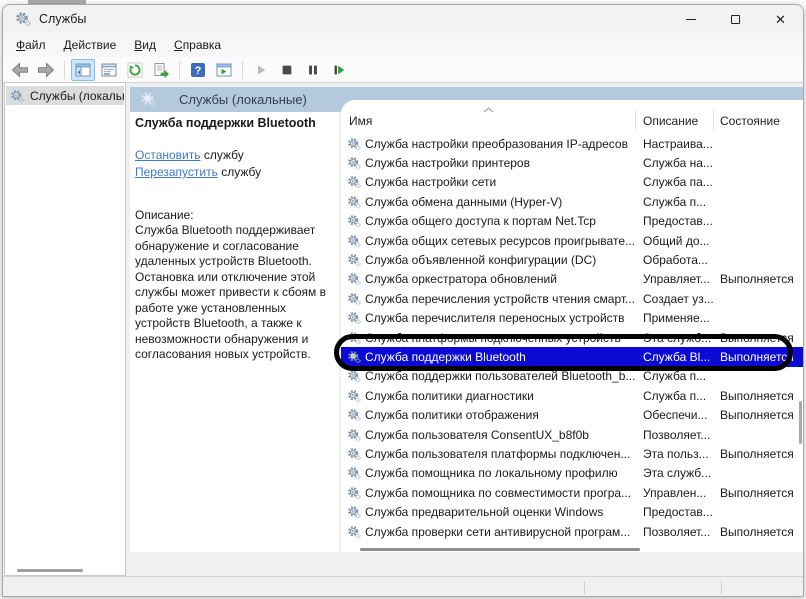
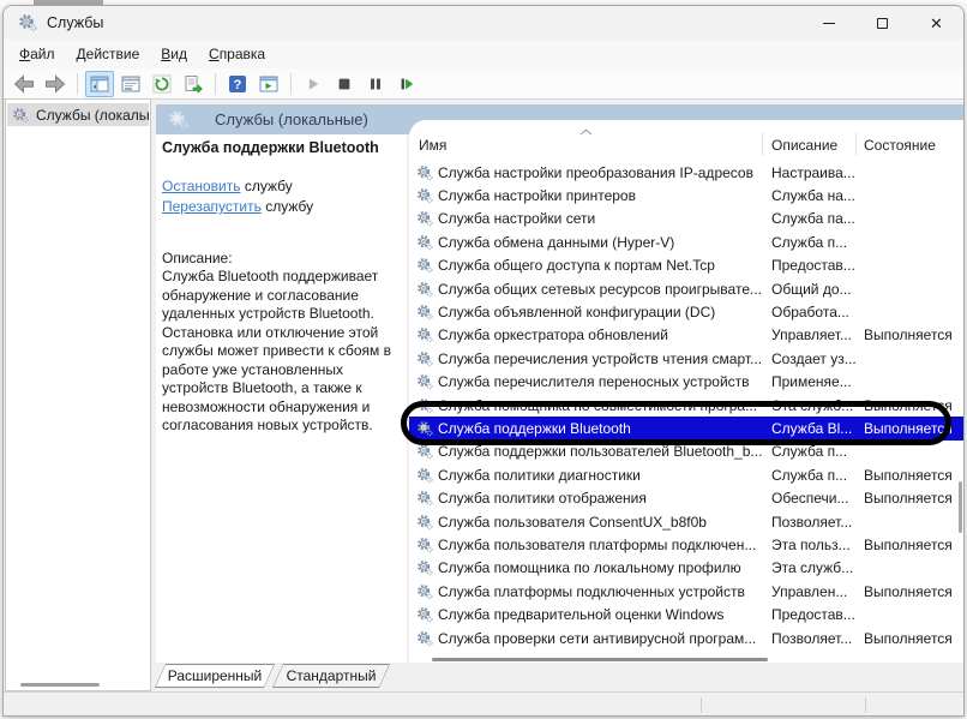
  Службы
  ✕
  Файл
  Действие
  Вид
  Справка
  ?
  Службы (локаль
  Службы (локальные)
  Служба поддержки Bluetooth
  Остановить службу
  Перезапустить службу
  Описание:
  Служба Bluetooth поддерживает обнаружение и согласование удаленных устройств Bluetooth. Остановка или отключение этой службы может привести к сбоям в работе уже установленных устройств Bluetooth, а также к невозможности обнаружения и согласования новых устройств.
  Имя
  Описание
  Состояние
  Служба настройки преобразования IP-адресов
  Настраива...
  Служба настройки принтеров
  Служба на...
  Служба настройки сети
  Служба па...
  Служба обмена данными (Hyper-V)
  Служба п...
  Служба общего доступа к портам Net.Tcp
  Предостав...
  Служба общих сетевых ресурсов проигрывате...
  Общий до...
  Служба объявленной конфигурации (DC)
  Обработа...
  Служба оркестратора обновлений
  Управляет...
  Выполняется
  Служба перечисления устройств чтения смарт...
  Создает уз...
  Служба перечислителя переносных устройств
  Применяе...
- Служба платформы подключенных устройств
+ Служба помощника по совместимости програ...
  Эта служб...
  Выполняется
  Служба поддержки Bluetooth
  Служба Bl...
  Выполняется
  Служба поддержки пользователей Bluetooth_b...
  Служба п...
  Служба политики диагностики
  Служба п...
  Выполняется
  Служба политики отображения
  Обеспечи...
  Выполняется
  Служба пользователя ConsentUX_b8f0b
  Позволяет...
  Служба пользователя платформы подключен...
  Эта польз...
  Выполняется
  Служба помощника по локальному профилю
  Эта служб...
- Служба помощника по совместимости програ...
+ Служба платформы подключенных устройств
  Управлен...
  Выполняется
  Служба предварительной оценки Windows
  Предостав...
  Служба проверки сети антивирусной програм...
  Позволяет...
  Выполняется
+ Расширенный
+ Стандартный
